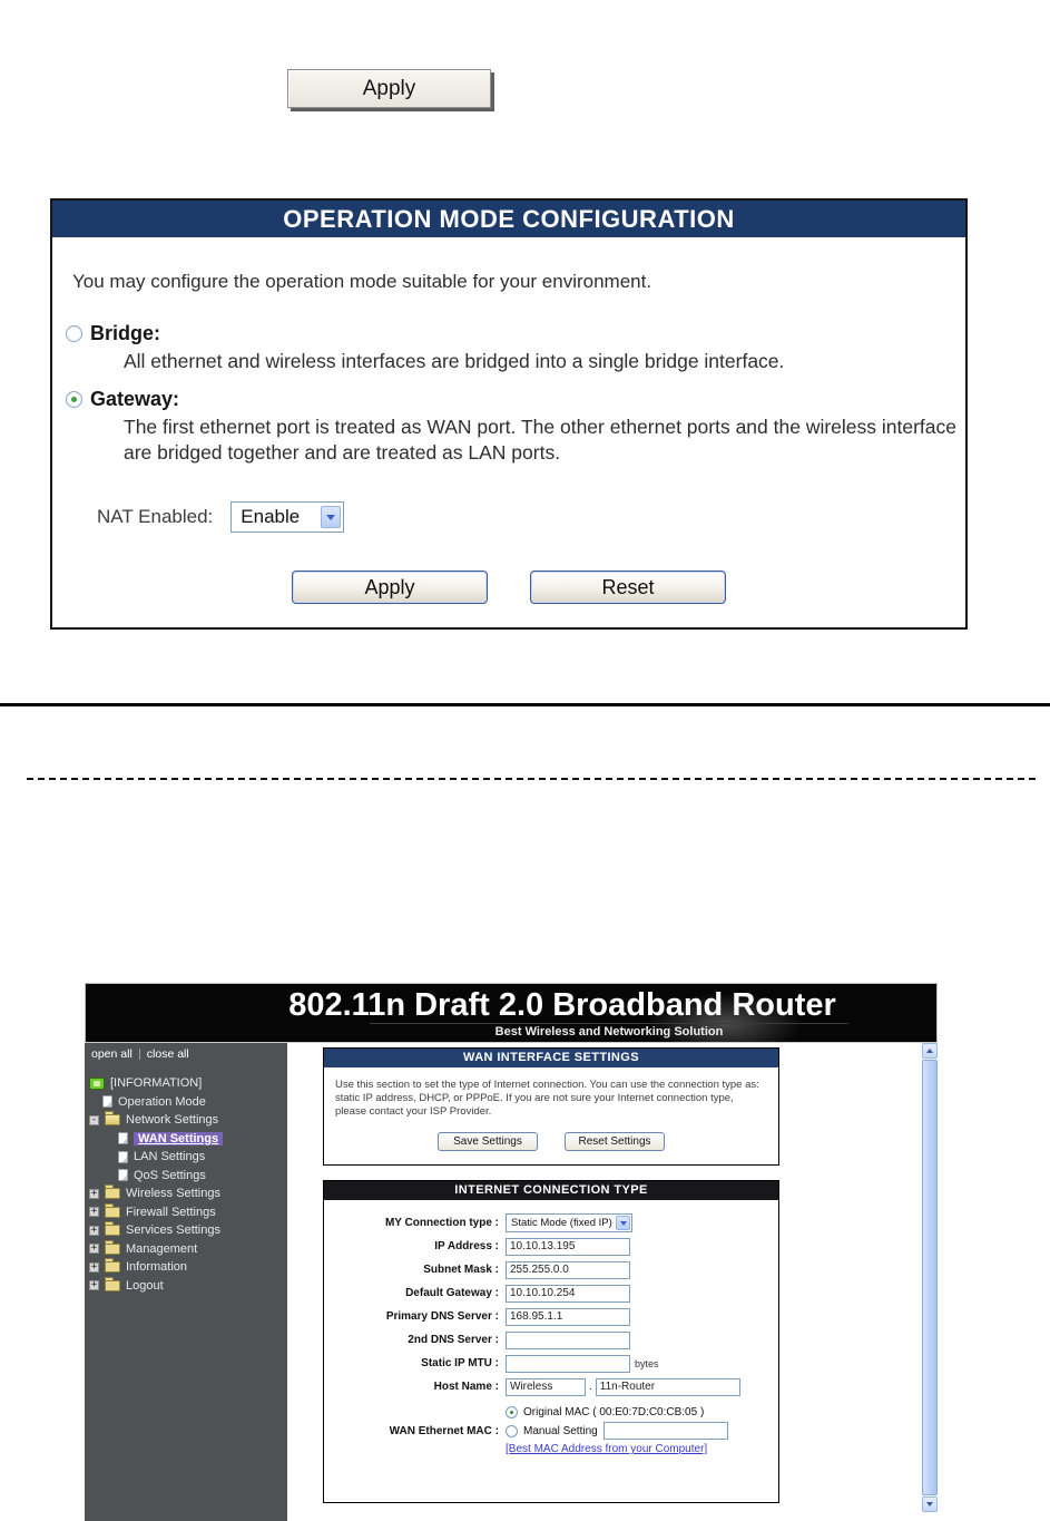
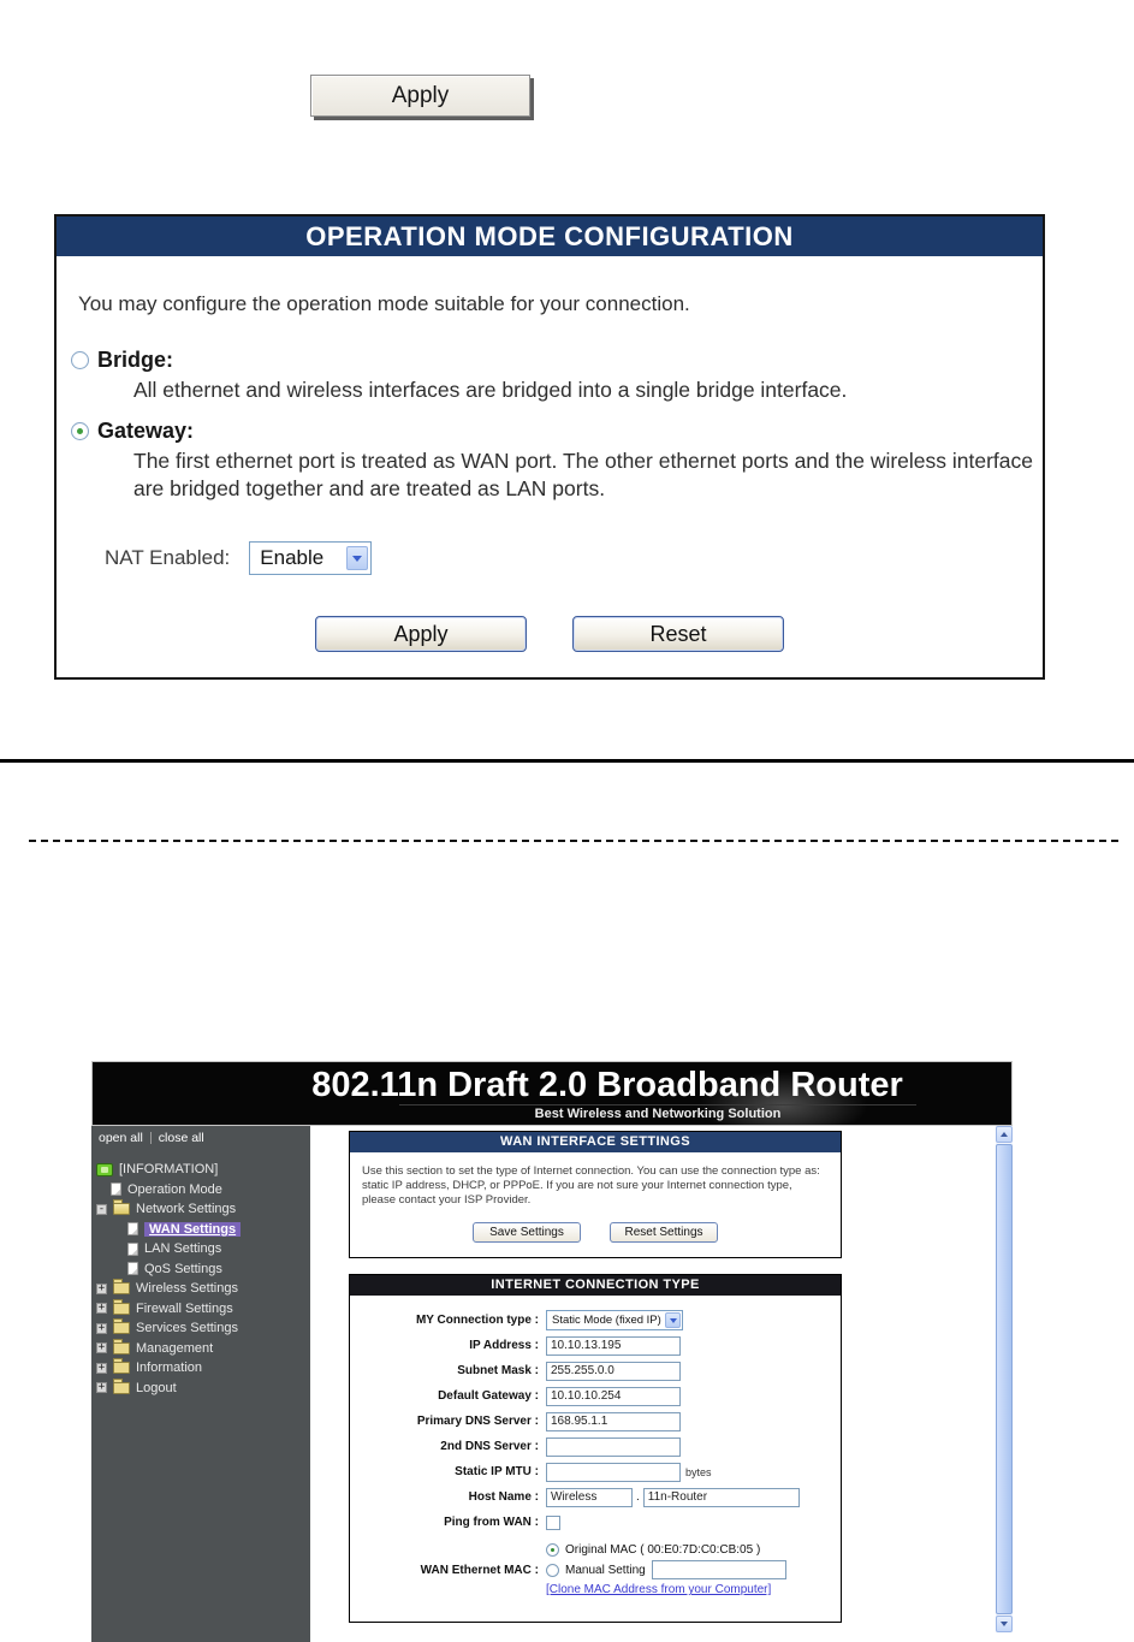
  Apply
  OPERATION MODE CONFIGURATION
- You may configure the operation mode suitable for your environment.
+ You may configure the operation mode suitable for your connection.
  Bridge:
  All ethernet and wireless interfaces are bridged into a single bridge interface.
  Gateway:
  The first ethernet port is treated as WAN port. The other ethernet ports and the wireless interface are bridged together and are treated as LAN ports.
  NAT Enabled:
  Enable
  Apply
  Reset
  802.11n Draft 2.0 Broadband Router
  Best Wireless and Networking Solution
  open all
  close all
  [INFORMATION]
  Operation Mode
  -
  Network Settings
  WAN Settings
  LAN Settings
  QoS Settings
  +
  Wireless Settings
  +
  Firewall Settings
  +
  Services Settings
  +
  Management
  +
  Information
  +
  Logout
  WAN INTERFACE SETTINGS
  Use this section to set the type of Internet connection. You can use the connection type as: static IP address, DHCP, or PPPoE. If you are not sure your Internet connection type, please contact your ISP Provider.
  Save Settings
  Reset Settings
  INTERNET CONNECTION TYPE
  MY Connection type :
  Static Mode (fixed IP)
  IP Address :
  10.10.13.195
  Subnet Mask :
  255.255.0.0
  Default Gateway :
  10.10.10.254
  Primary DNS Server :
  168.95.1.1
  2nd DNS Server :
  Static IP MTU :
  bytes
  Host Name :
  Wireless
  .
  11n-Router
+ Ping from WAN :
  WAN Ethernet MAC :
  Original MAC ( 00:E0:7D:C0:CB:05 )
  Manual Setting
- [Best MAC Address from your Computer]
+ [Clone MAC Address from your Computer]
